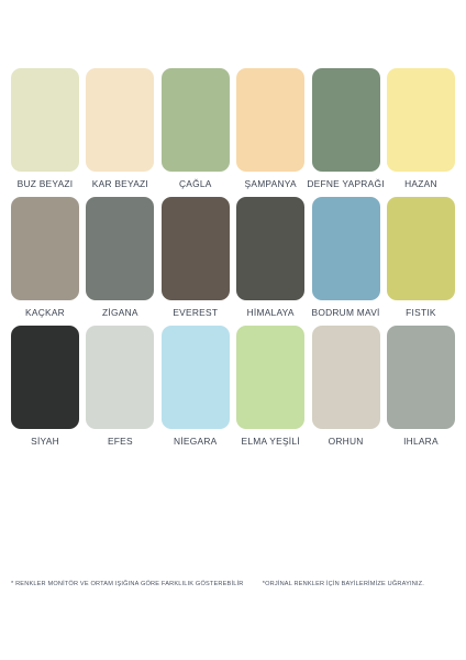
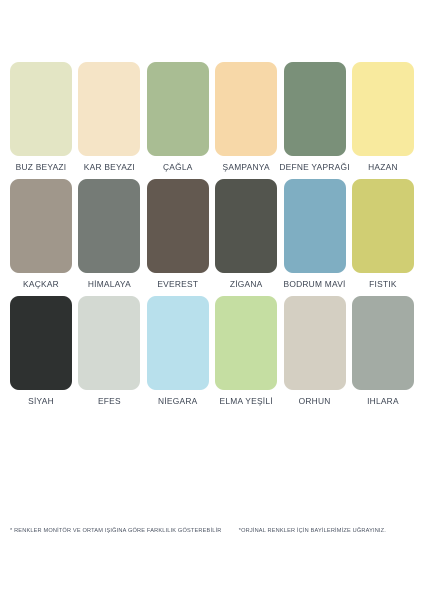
  BUZ BEYAZI
  KAR BEYAZI
  ÇAĞLA
  ŞAMPANYA
  DEFNE YAPRAĞI
  HAZAN
  KAÇKAR
- ZİGANA
+ HİMALAYA
  EVEREST
- HİMALAYA
+ ZİGANA
  BODRUM MAVİ
  FISTIK
  SİYAH
  EFES
  NİEGARA
  ELMA YEŞİLİ
  ORHUN
  IHLARA
